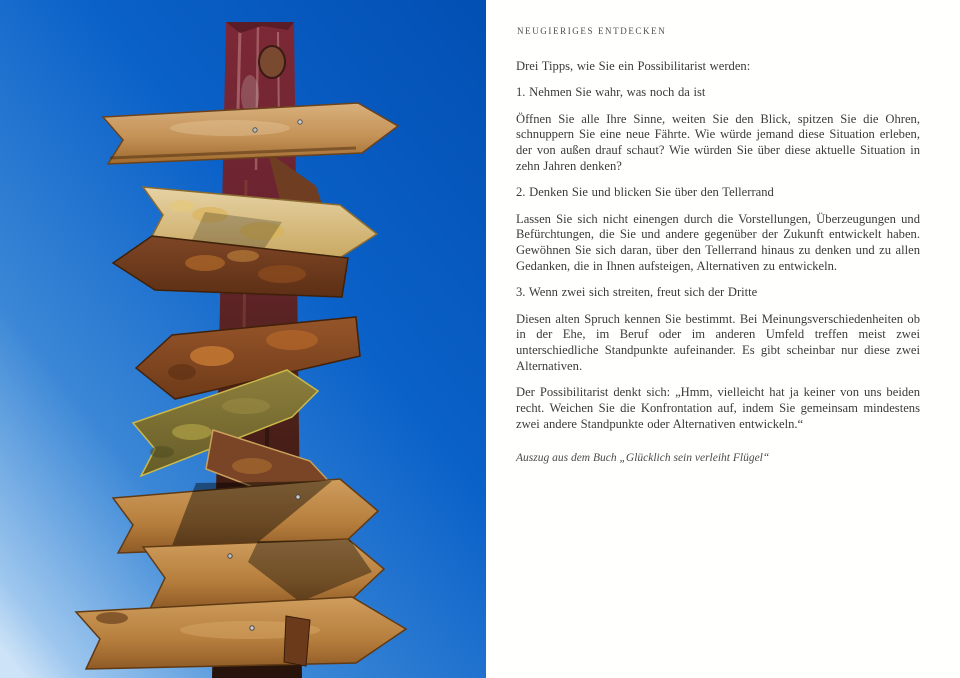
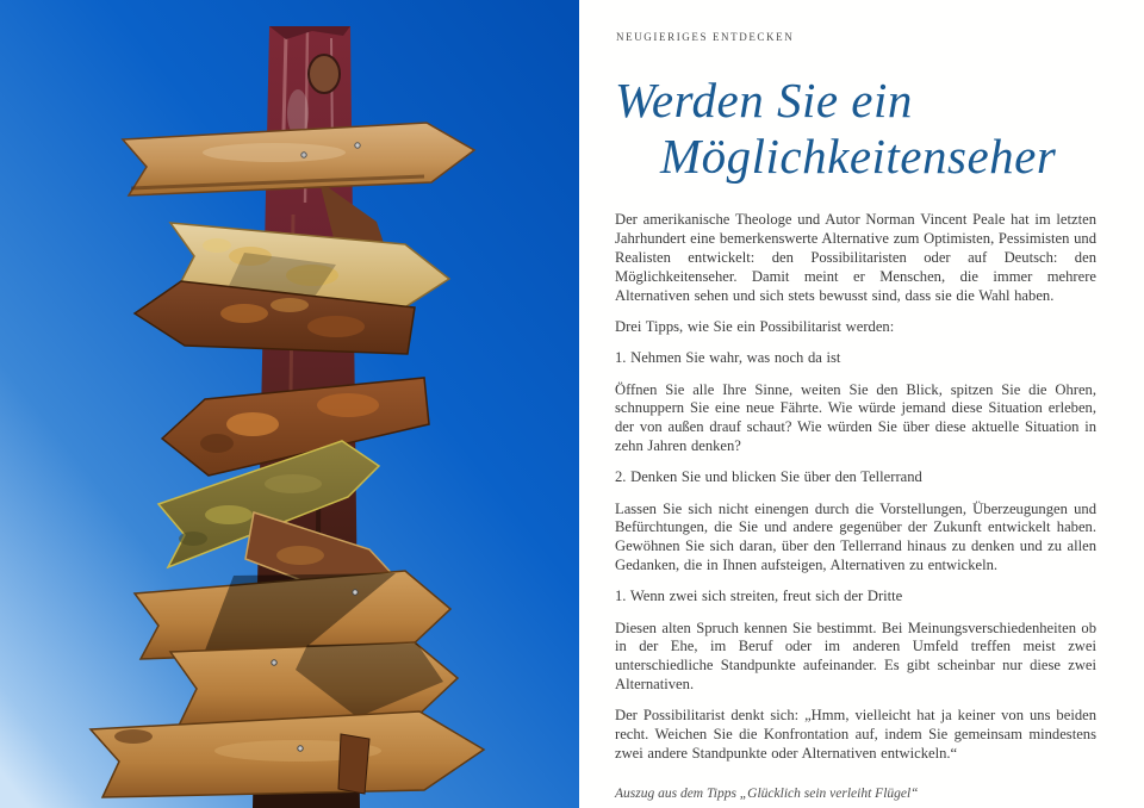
  NEUGIERIGES ENTDECKEN
+ Werden Sie ein
+ Möglichkeitenseher
+ Der amerikanische Theologe und Autor Norman Vincent Peale hat im letzten Jahrhundert eine bemerkenswerte Alternative zum Optimisten, Pessimisten und Realisten entwickelt: den Possibilitaristen oder auf Deutsch: den Möglichkeitenseher. Damit meint er Menschen, die immer mehrere Alternativen sehen und sich stets bewusst sind, dass sie die Wahl haben.
  Drei Tipps, wie Sie ein Possibilitarist werden:
  1. Nehmen Sie wahr, was noch da ist
  Öffnen Sie alle Ihre Sinne, weiten Sie den Blick, spitzen Sie die Ohren, schnuppern Sie eine neue Fährte. Wie würde jemand diese Situation erleben, der von außen drauf schaut? Wie würden Sie über diese aktuelle Situation in zehn Jahren denken?
  2. Denken Sie und blicken Sie über den Tellerrand
  Lassen Sie sich nicht einengen durch die Vorstellungen, Überzeugungen und Befürchtungen, die Sie und andere gegenüber der Zukunft entwickelt haben. Gewöhnen Sie sich daran, über den Tellerrand hinaus zu denken und zu allen Gedanken, die in Ihnen aufsteigen, Alternativen zu entwickeln.
- 3. Wenn zwei sich streiten, freut sich der Dritte
+ 1. Wenn zwei sich streiten, freut sich der Dritte
  Diesen alten Spruch kennen Sie bestimmt. Bei Meinungsverschiedenheiten ob in der Ehe, im Beruf oder im anderen Umfeld treffen meist zwei unterschiedliche Standpunkte aufeinander. Es gibt scheinbar nur diese zwei Alternativen.
  Der Possibilitarist denkt sich: „Hmm, vielleicht hat ja keiner von uns beiden recht. Weichen Sie die Konfrontation auf, indem Sie gemeinsam mindestens zwei andere Standpunkte oder Alternativen entwickeln.“
- Auszug aus dem Buch „Glücklich sein verleiht Flügel“
+ Auszug aus dem Tipps „Glücklich sein verleiht Flügel“
